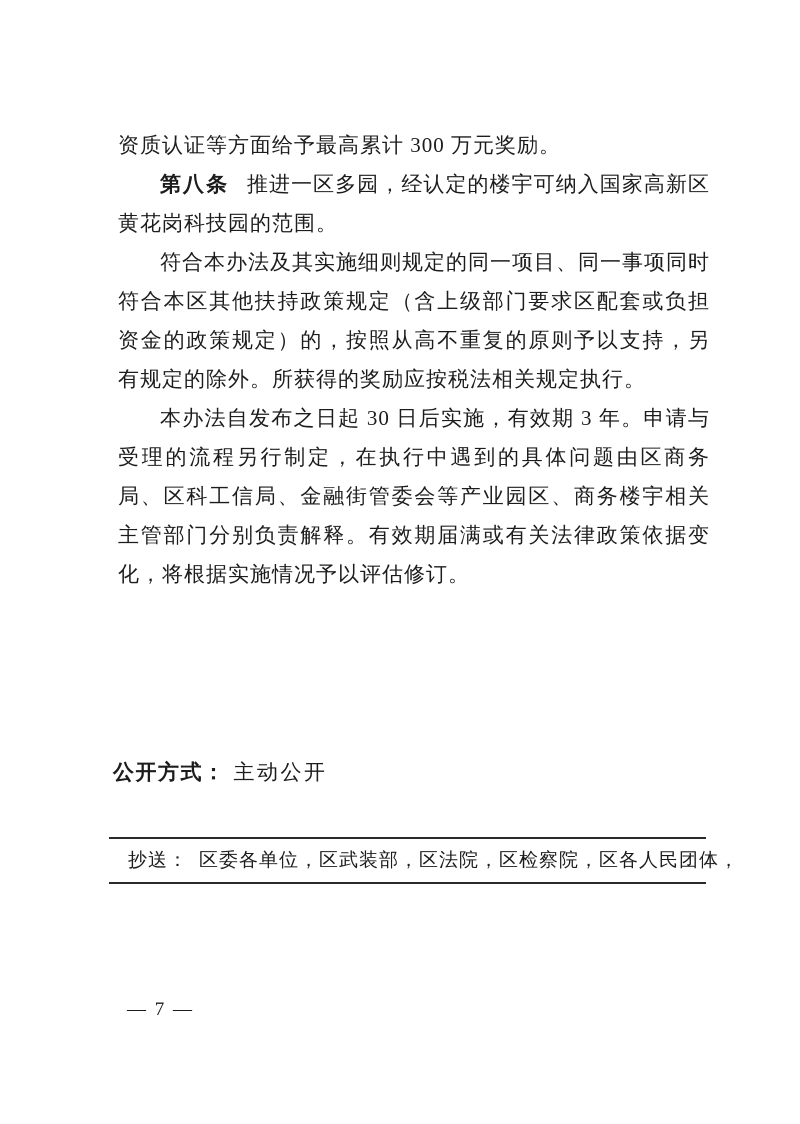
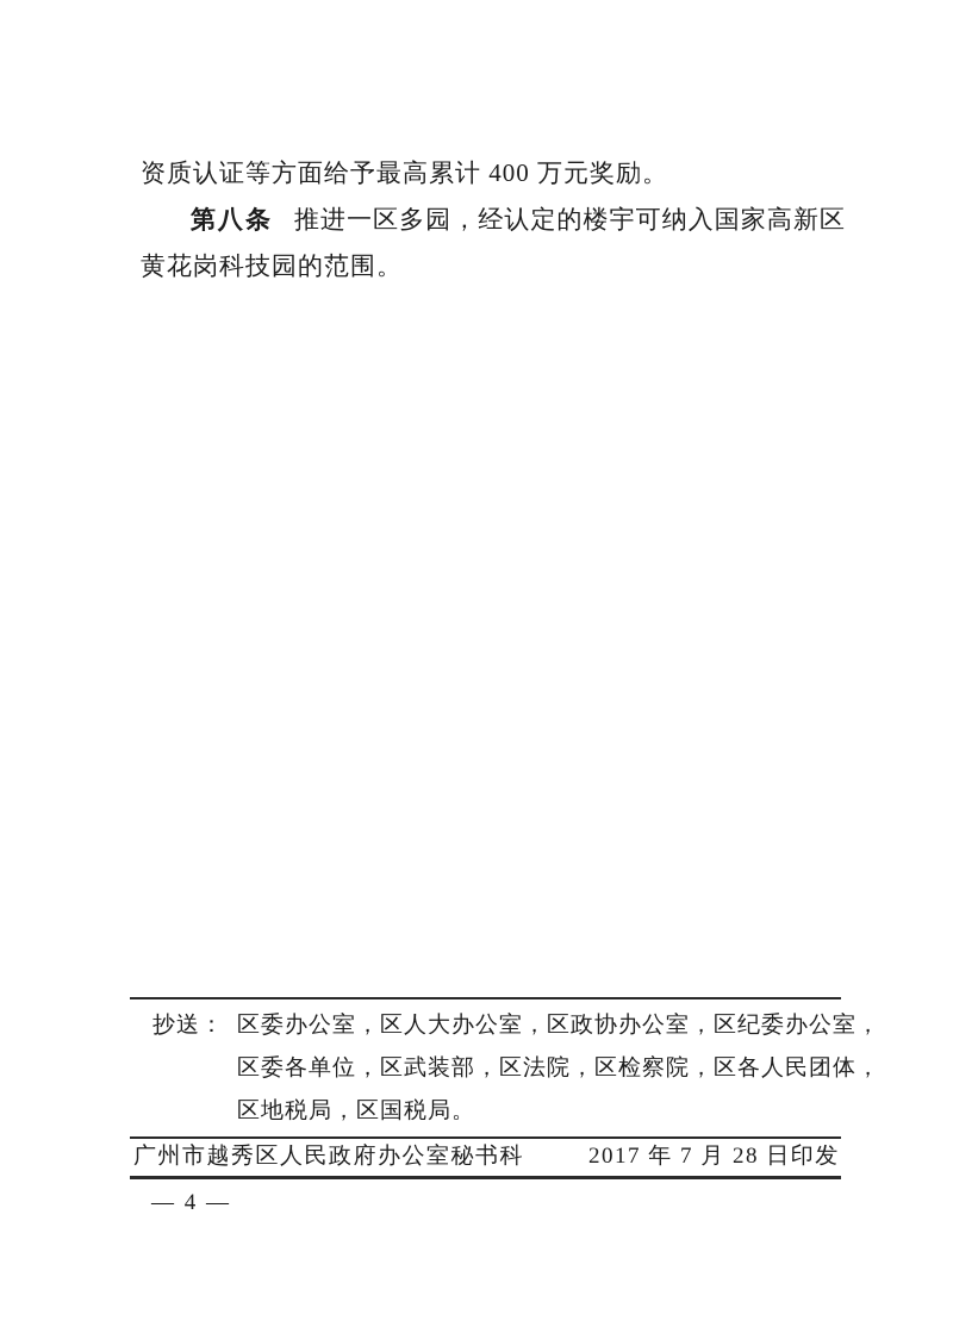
- 资质认证等方面给予最高累计 300 万元奖励。
+ 资质认证等方面给予最高累计 400 万元奖励。
  第八条 推进一区多园，经认定的楼宇可纳入国家高新区黄花岗科技园的范围。
- 符合本办法及其实施细则规定的同一项目、同一事项同时符合本区其他扶持政策规定（含上级部门要求区配套或负担资金的政策规定）的，按照从高不重复的原则予以支持，另有规定的除外。所获得的奖励应按税法相关规定执行。
- 本办法自发布之日起 30 日后实施，有效期 3 年。申请与受理的流程另行制定，在执行中遇到的具体问题由区商务局、区科工信局、金融街管委会等产业园区、商务楼宇相关主管部门分别负责解释。有效期届满或有关法律政策依据变化，将根据实施情况予以评估修订。
- 公开方式： 主动公开
  抄送：
+ 区委办公室，区人大办公室，区政协办公室，区纪委办公室，
  区委各单位，区武装部，区法院，区检察院，区各人民团体，
+ 区地税局，区国税局。
+ 广州市越秀区人民政府办公室秘书科
+ 2017 年 7 月 28 日印发
- — 7 —
+ — 4 —
